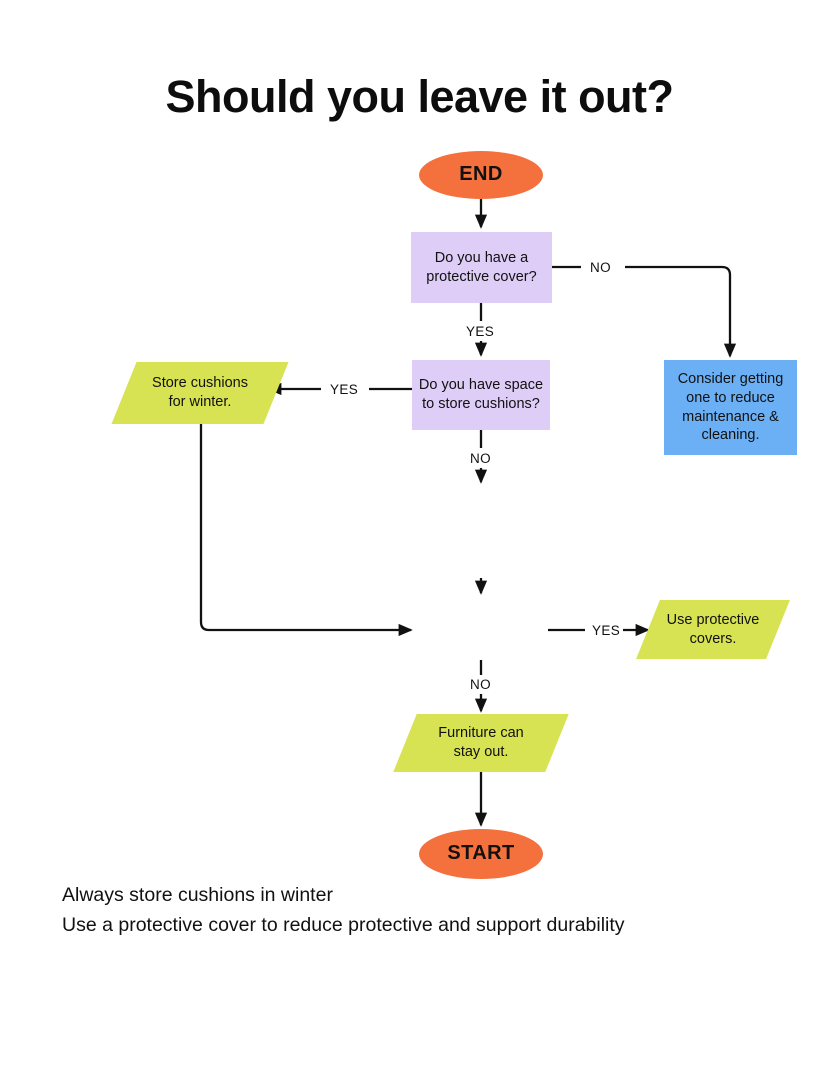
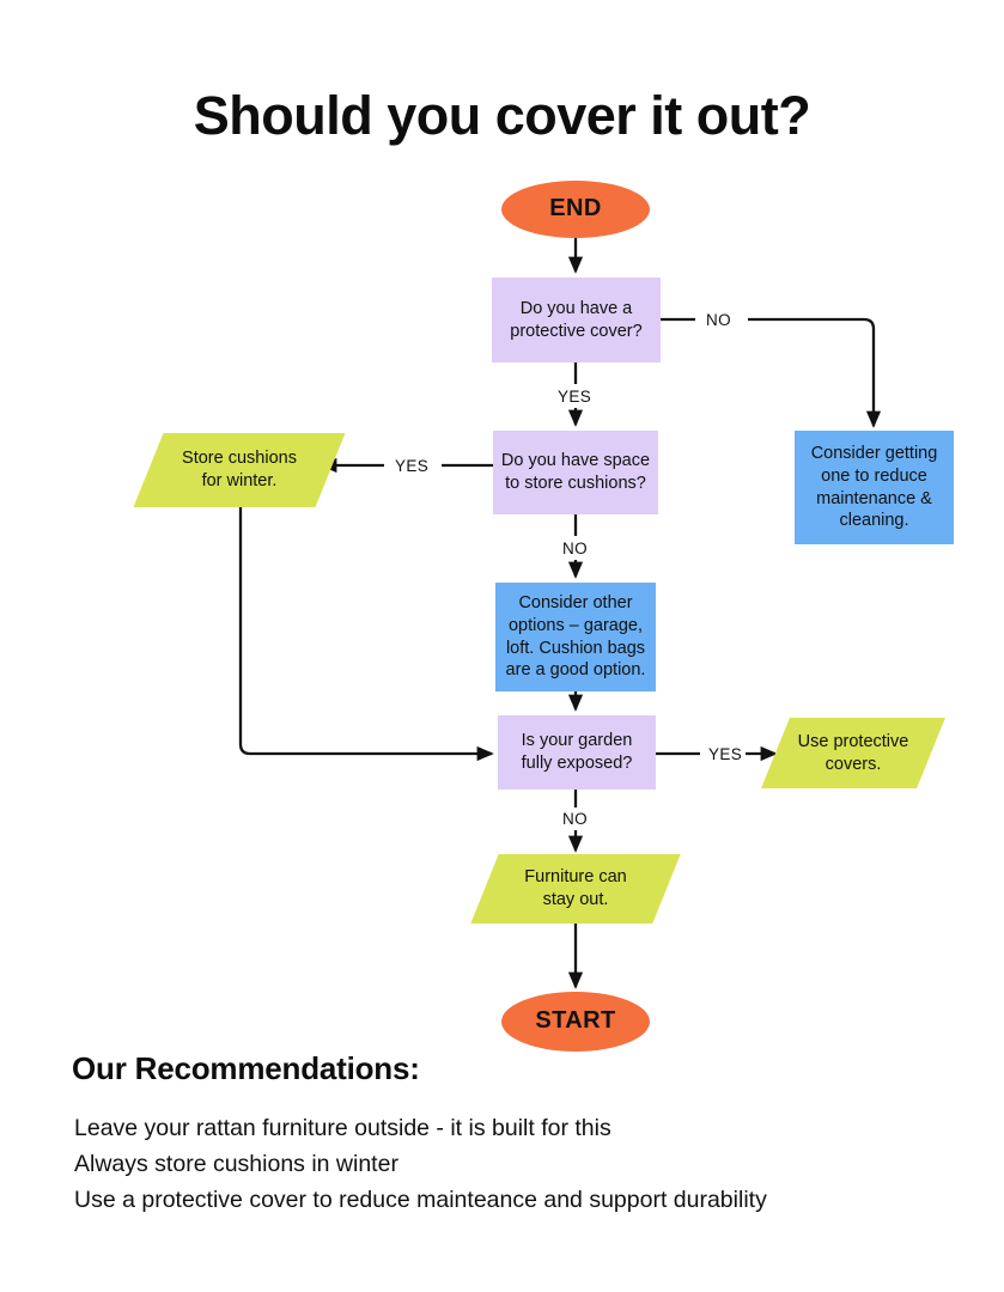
- Should you leave it out?
+ Should you cover it out?
  END
  Do you have a
  protective cover?
  Consider getting
  one to reduce
  maintenance &
  cleaning.
  Do you have space
  to store cushions?
  Store cushions
  for winter.
+ Consider other
+ options – garage,
+ loft. Cushion bags
+ are a good option.
+ Is your garden
+ fully exposed?
  Use protective
  covers.
  Furniture can
  stay out.
  START
  NO
  YES
  YES
  NO
  YES
  NO
+ Our Recommendations:
+ Leave your rattan furniture outside - it is built for this
  Always store cushions in winter
- Use a protective cover to reduce protective and support durability
+ Use a protective cover to reduce mainteance and support durability
